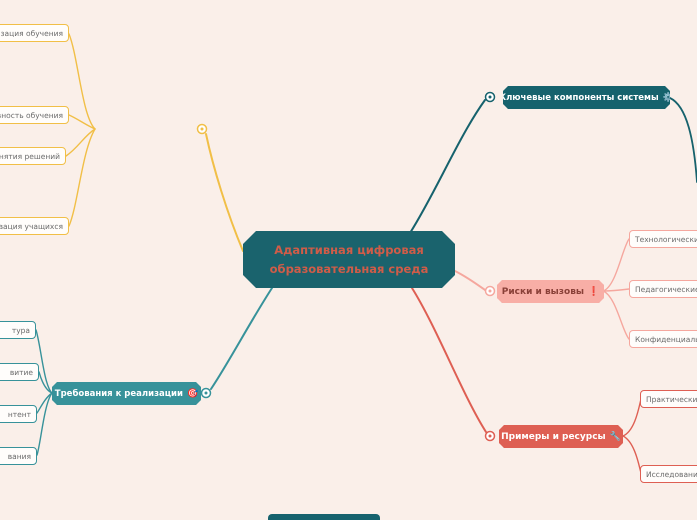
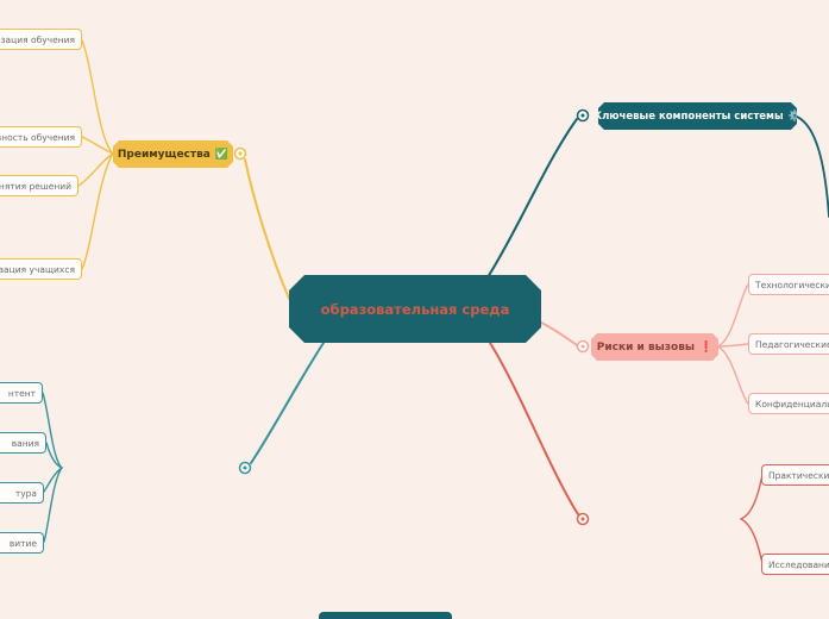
- Адаптивная цифровая
  образовательная среда
  лючевые компоненты системы
  ⚙️
+ Преимущества
+ ✅
  Риски и вызовы
  ❗
- Требования к реализации
- 🎯
- Примеры и ресурсы
- 🔧
  зация обучения
  ность обучения
  нятия решений
  вация учащихся
  Технологически
  Педагогически
- тура
+ нтент
- витие
+ вания
- нтент
+ тура
- вания
+ витие
  Практически
  Исследовани
